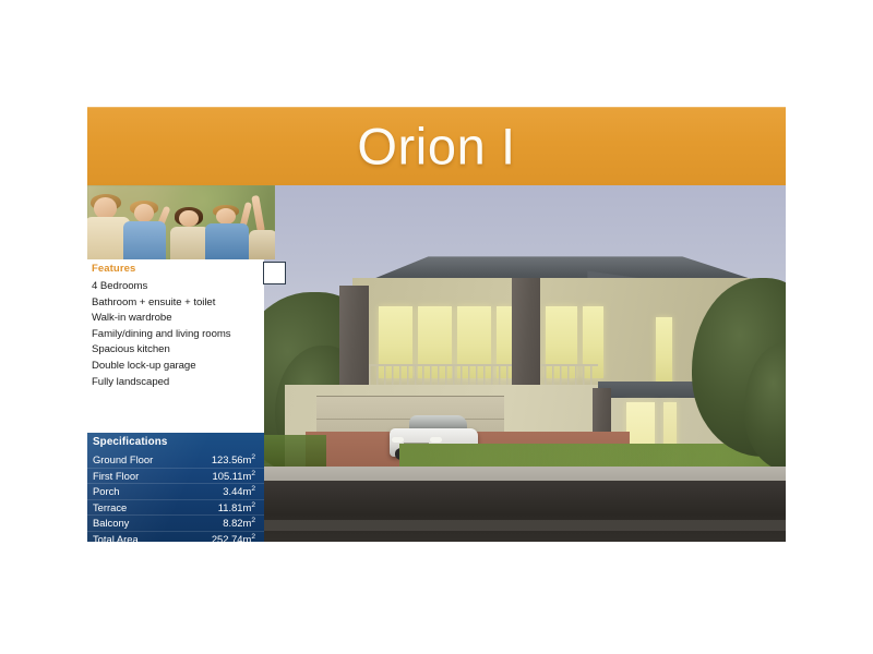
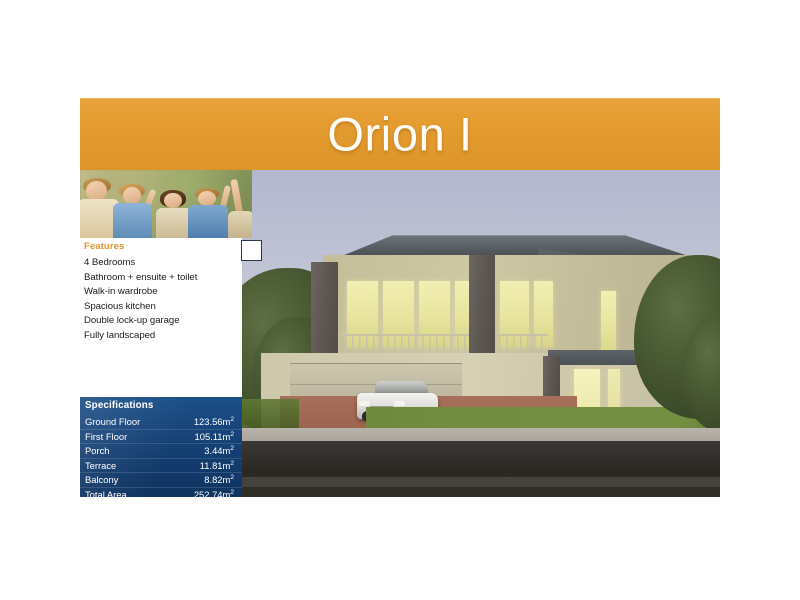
  Orion I
  Features
  4 Bedrooms
  Bathroom + ensuite + toilet
  Walk-in wardrobe
- Family/dining and living rooms
  Spacious kitchen
  Double lock-up garage
  Fully landscaped
  Specifications
  Ground Floor	123.56m
  First Floor	105.11m
  Porch	3.44m
  Terrace	11.81m
  Balcony	8.82m
  Total Area	252.74m
